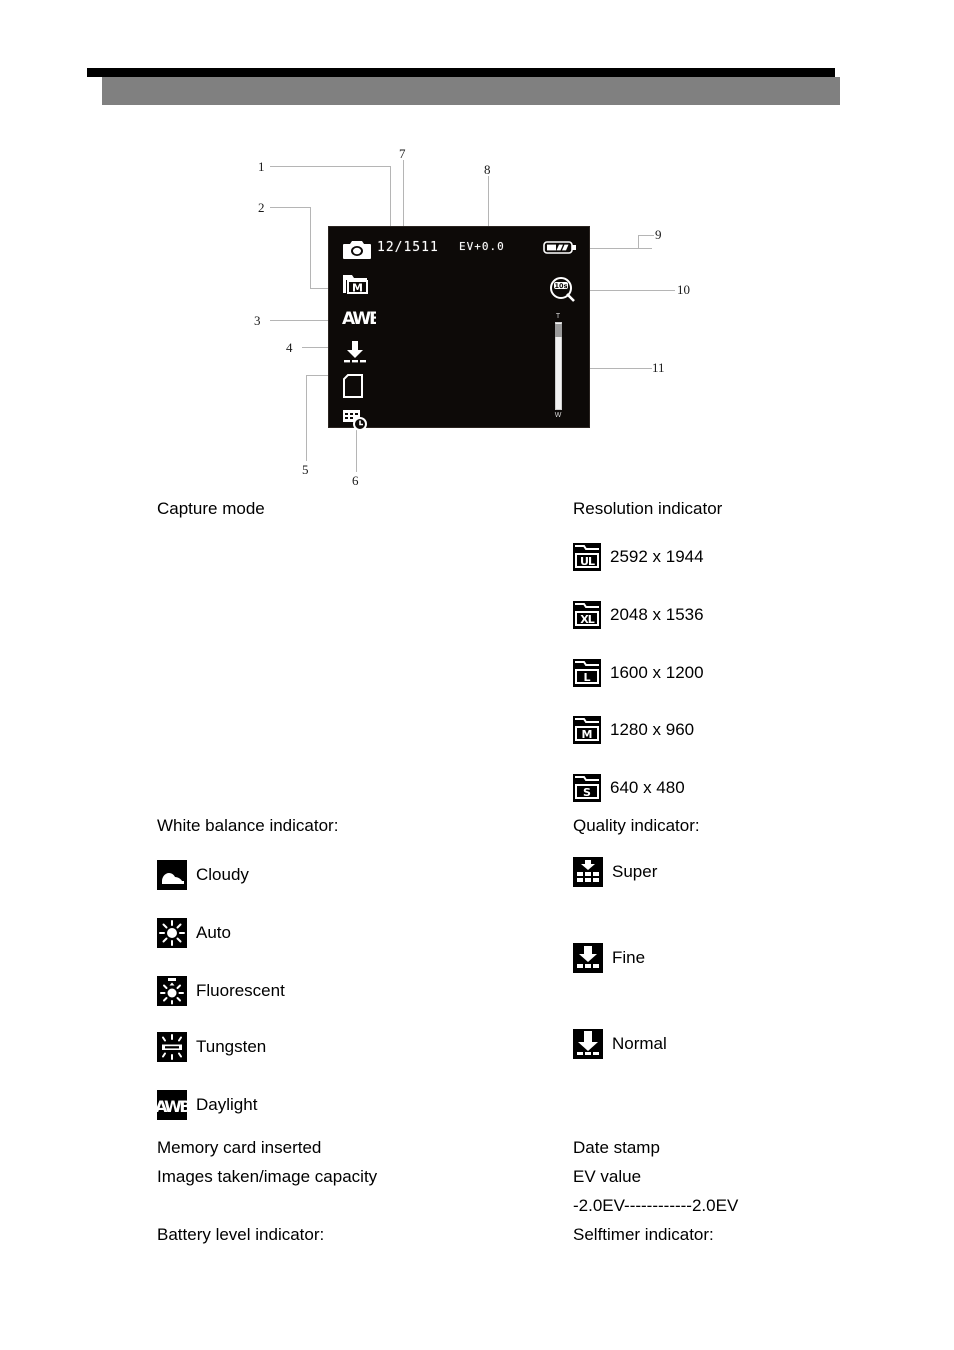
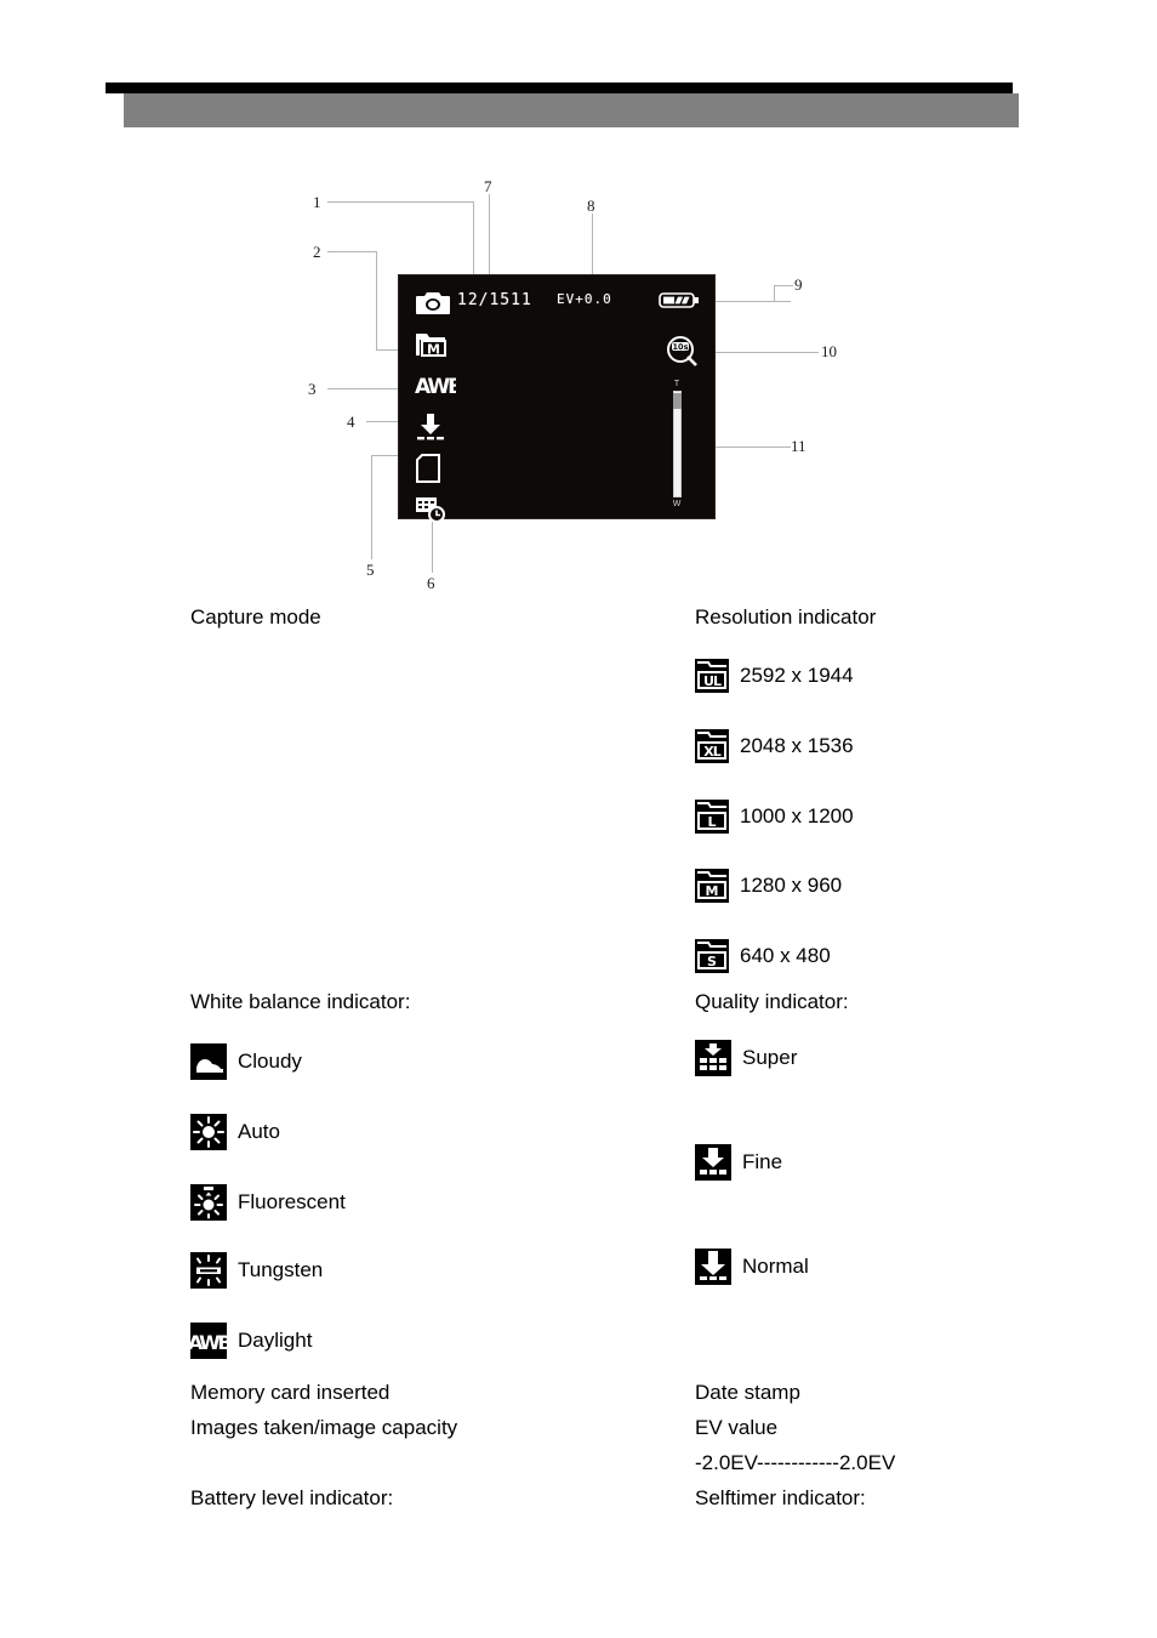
  1
  2
  3
  4
  5
  6
  7
  8
  9
  10
  11
  M
  AWB
  12/1511
  EV+0.0
  10s
  Capture mode
  White balance indicator:
  Cloudy
  Auto
  Fluorescent
  Tungsten
  AWB
  Daylight
  Memory card inserted
  Images taken/image capacity
  Battery level indicator:
  Resolution indicator
  UL
  2592 x 1944
  XL
  2048 x 1536
  L
- 1600 x 1200
+ 1000 x 1200
  M
  1280 x 960
  S
  640 x 480
  Quality indicator:
  Super
  Fine
  Normal
  Date stamp
  EV value
  -2.0EV------------2.0EV
  Selftimer indicator:
